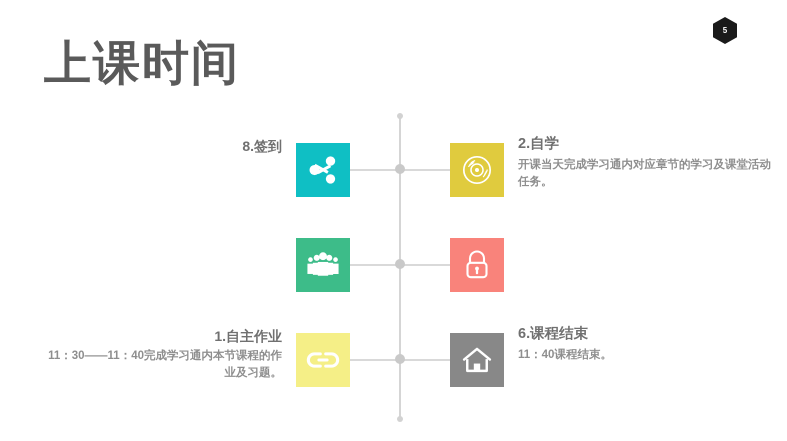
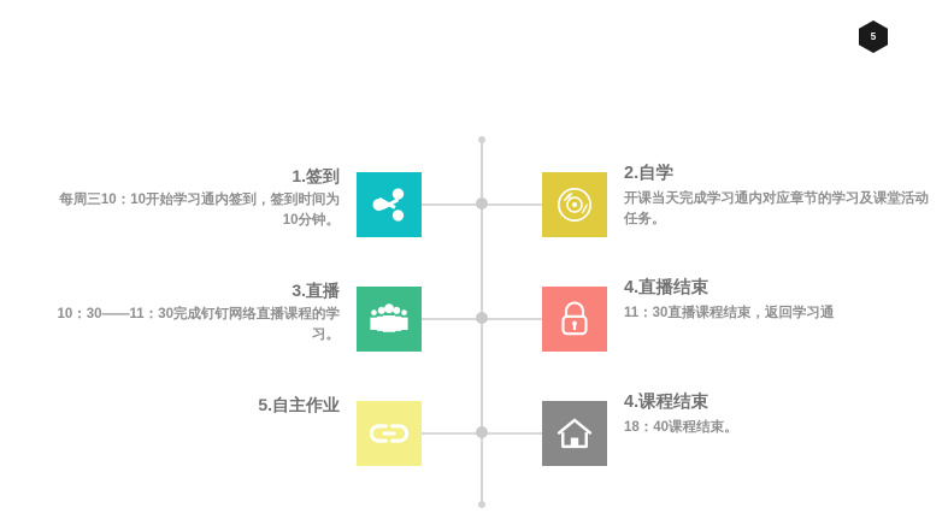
- 上课时间
  5
- 8.签到
+ 1.签到
+ 每周三10：10开始学习通内签到，签到时间为10分钟。
  2.自学
  开课当天完成学习通内对应章节的学习及课堂活动任务。
+ 3.直播
+ 10：30——11：30完成钉钉网络直播课程的学习。
+ 4.直播结束
+ 11：30直播课程结束，返回学习通
- 1.自主作业
+ 5.自主作业
- 11：30——11：40完成学习通内本节课程的作业及习题。
- 6.课程结束
+ 4.课程结束
- 11：40课程结束。
+ 18：40课程结束。
